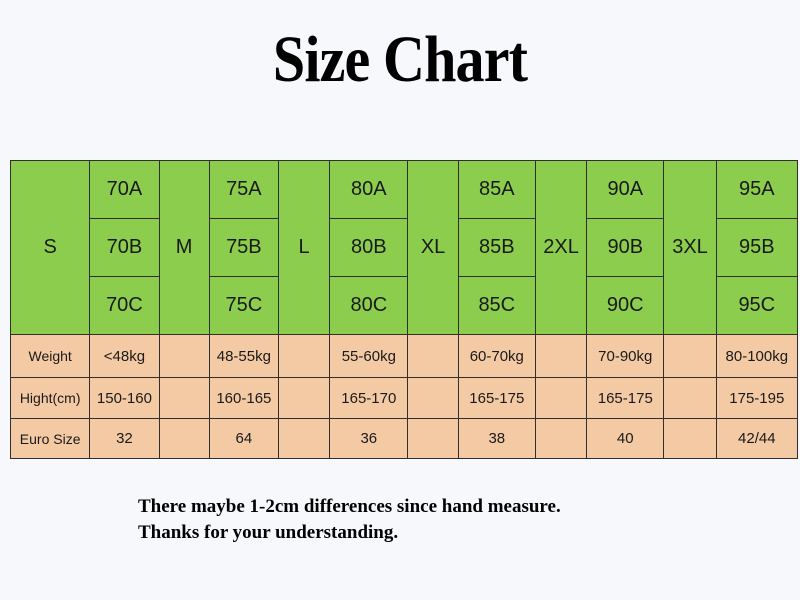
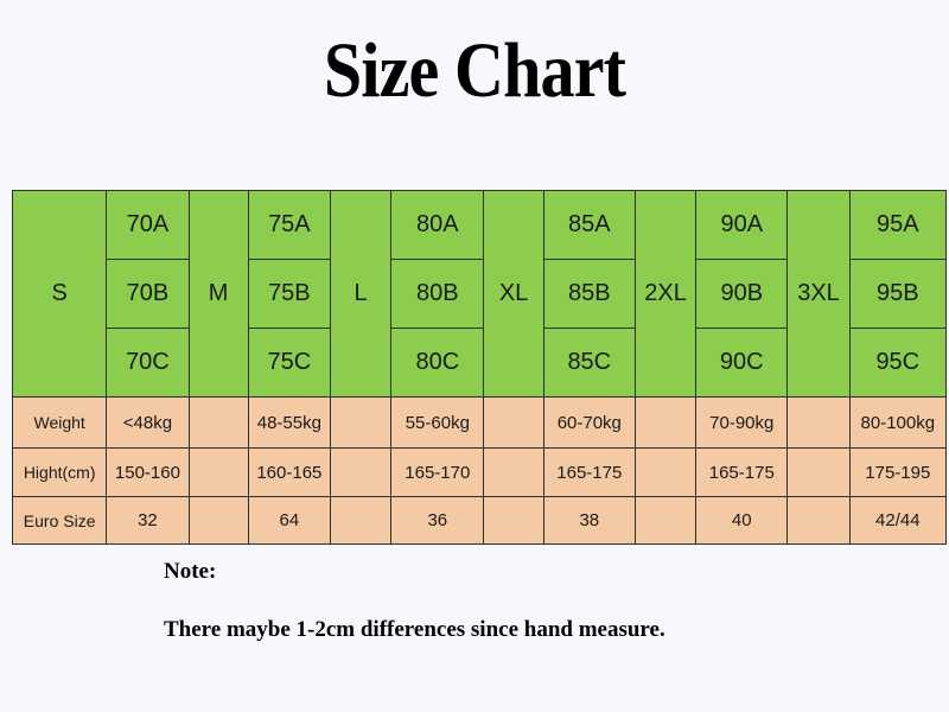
  Size Chart
  S	70A	M	75A	L	80A	XL	85A	2XL	90A	3XL	95A
  70B	75B	80B	85B	90B	95B
  70C	75C	80C	85C	90C	95C
  Weight	<48kg		48-55kg		55-60kg		60-70kg		70-90kg		80-100kg
  Hight(cm)	150-160		160-165		165-170		165-175		165-175		175-195
  Euro Size	32		64		36		38		40		42/44
+ Note:
  There maybe 1-2cm differences since hand measure.
- Thanks for your understanding.
